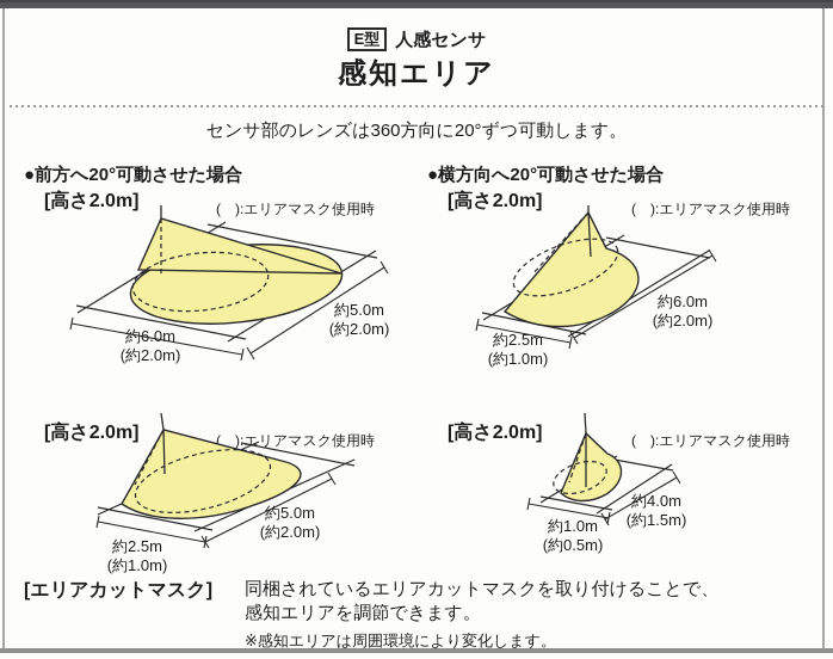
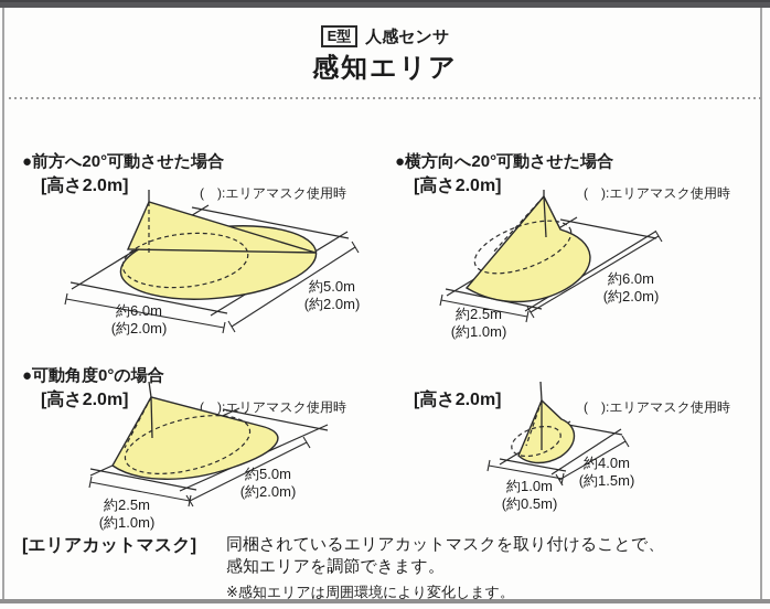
  E型 人感センサ
  感知エリア
- センサ部のレンズは360方向に20°ずつ可動します。
  ●前方へ20°可動させた場合
  [高さ2.0m]
  ( ):エリアマスク使用時
  約6.0m
  (約2.0m)
  約5.0m
  (約2.0m)
  ●横方向へ20°可動させた場合
  [高さ2.0m]
  ( ):エリアマスク使用時
  約2.5m
  (約1.0m)
  約6.0m
  (約2.0m)
+ ●可動角度0°の場合
  [高さ2.0m]
  ( ):エリアマスク使用時
  約2.5m
  (約1.0m)
  約5.0m
  (約2.0m)
  [高さ2.0m]
  ( ):エリアマスク使用時
  約1.0m
  (約0.5m)
  約4.0m
  (約1.5m)
  [エリアカットマスク]
  同梱されているエリアカットマスクを取り付けることで、
  感知エリアを調節できます。
  ※感知エリアは周囲環境により変化します。
